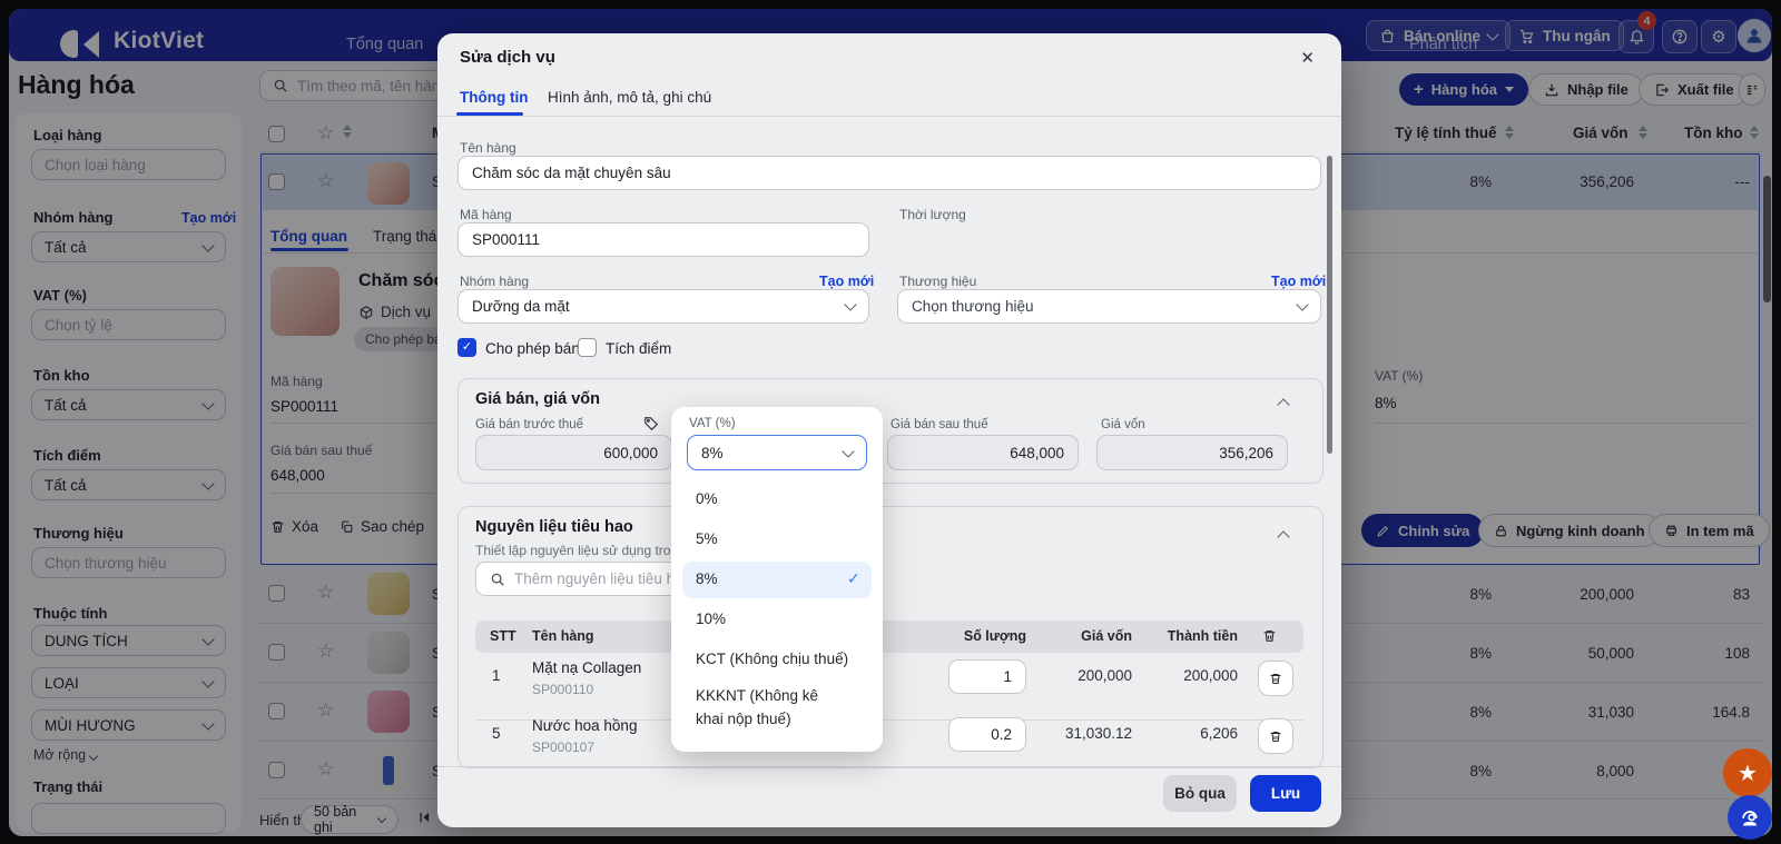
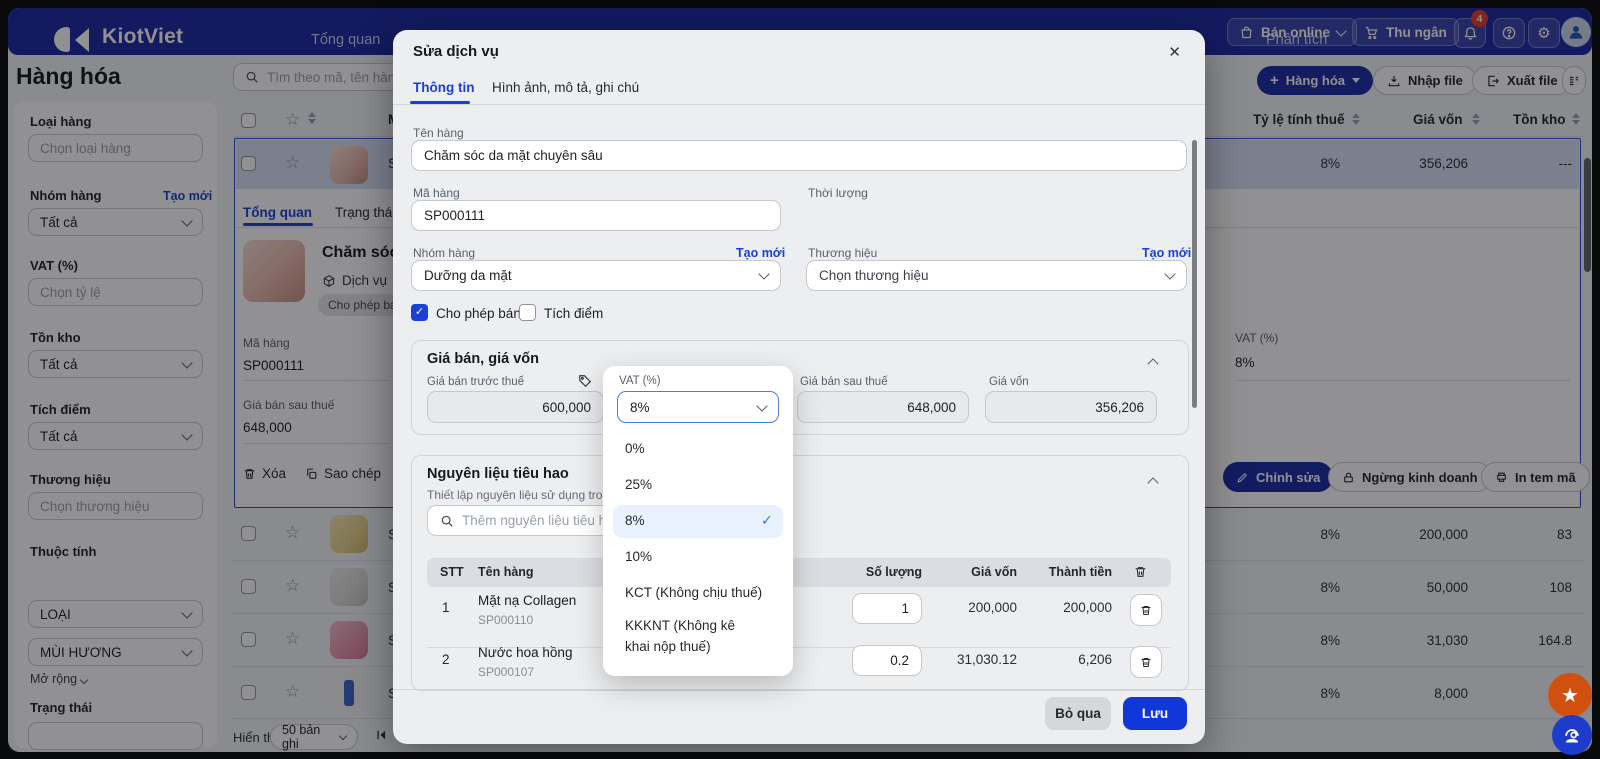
  KiotViet
  Tổng quan
  Phân tích
  Bán online
  Thu ngân
  4
  ⚙
  Hàng hóa
  Loại hàng
  Chọn loại hàng
  Nhóm hàng
  Tạo mới
  Tất cả
  VAT (%)
  Chọn tỷ lệ
  Tồn kho
  Tất cả
  Tích điểm
  Tất cả
  Thương hiệu
  Chọn thương hiệu
  Thuộc tính
- DUNG TÍCH
  LOẠI
  MÙI HƯƠNG
  Mở rộng
  Trạng thái
  Tìm theo mã, tên hàn
  +
  Hàng hóa
  Nhập file
  Xuất file
  ☆
  Tỷ lệ tính thuế
  Giá vốn
  Tồn kho
  ☆
  8%
  356,206
  ---
  Tổng quan
  Trạng thá
  Chăm só
  Dịch vụ
  Cho phép b
  Mã hàng
  SP000111
  Giá bán sau thuế
  648,000
  VAT (%)
  8%
  Xóa
  Sao chép
  Chỉnh sửa
  Ngừng kinh doanh
  In tem mã
  ☆
  8%
  200,000
  83
  ☆
  8%
  50,000
  108
  ☆
  8%
  31,030
  164.8
  ☆
  8%
  8,000
  Hiển t
  50 bản ghi
  Sửa dịch vụ
  ✕
  Thông tin
  Hình ảnh, mô tả, ghi chú
  Tên hàng
  Chăm sóc da mặt chuyên sâu
  Mã hàng
  SP000111
  Thời lượng
  Nhóm hàng
  Tạo mới
  Dưỡng da mặt
  Thương hiệu
  Tạo mới
  Chọn thương hiệu
  ✓
  Cho phép bán
  Tích điểm
  Giá bán, giá vốn
  Giá bán trước thuế
  600,000
  Giá bán sau thuế
  648,000
  Giá vốn
  356,206
  Nguyên liệu tiêu hao
  Thiết lập nguyên liệu sử dụng tro
  Thêm nguyên liệu tiêu
  STT
  Tên hàng
  Số lượng
  Giá vốn
  Thành tiền
  1
  Mặt nạ Collagen
  SP000110
  1
  200,000
  200,000
- 5
+ 2
  Nước hoa hồng
  SP000107
  0.2
  31,030.12
  6,206
  Bỏ qua
  Lưu
  VAT (%)
  8%
  0%
- 5%
+ 25%
  8%
  ✓
  10%
  KCT (Không chịu thuế)
  KKKNT (Không kê khai nộp thuế)
  ★
